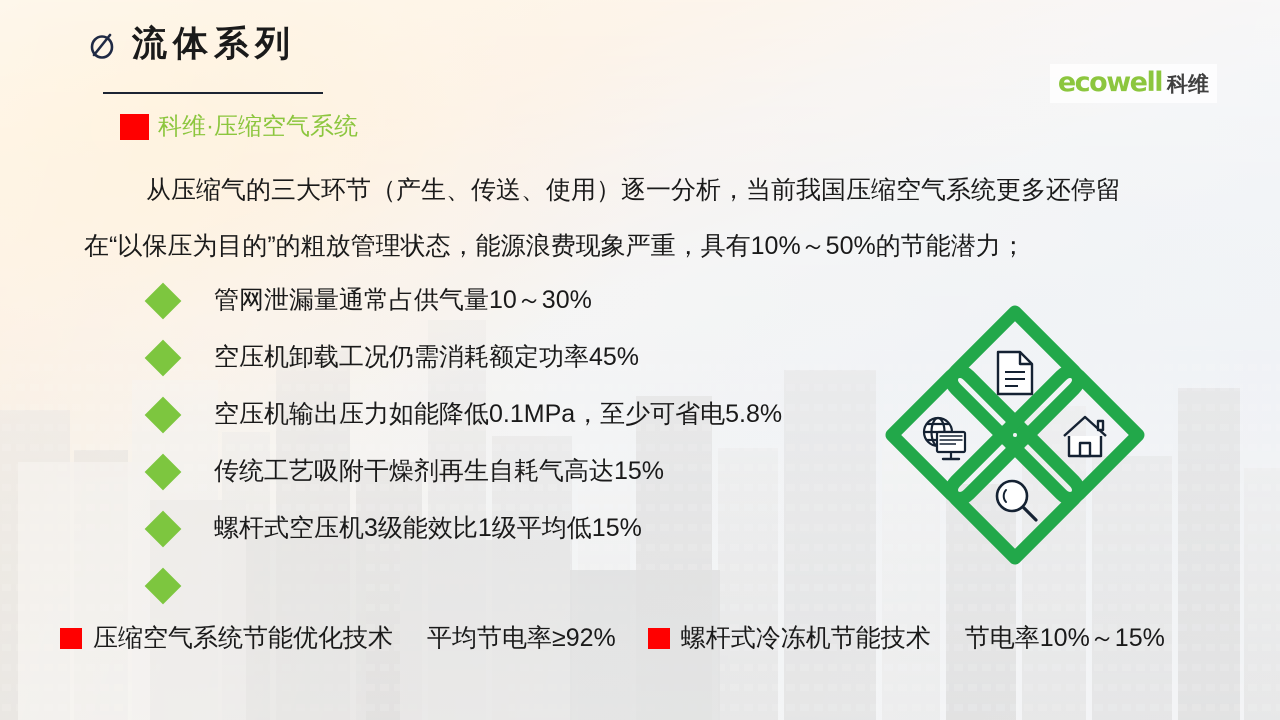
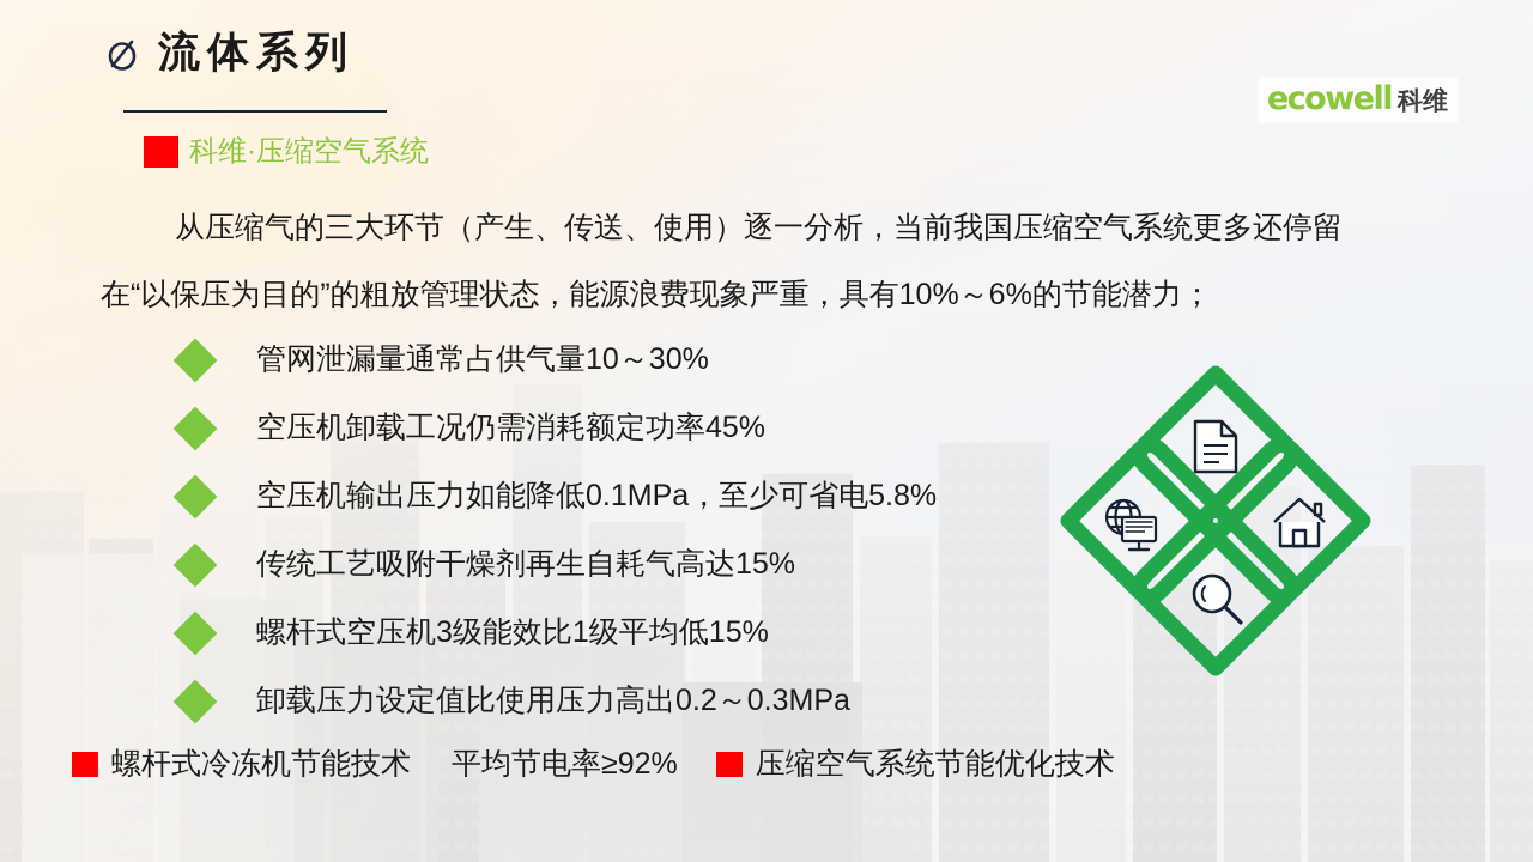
  流体系列
  ecowell
  科维
  科维·压缩空气系统
  从压缩气的三大环节（产生、传送、使用）逐一分析，当前我国压缩空气系统更多还停留
- 在“以保压为目的”的粗放管理状态，能源浪费现象严重，具有10%～50%的节能潜力；
+ 在“以保压为目的”的粗放管理状态，能源浪费现象严重，具有10%～6%的节能潜力；
  管网泄漏量通常占供气量10～30%
  空压机卸载工况仍需消耗额定功率45%
  空压机输出压力如能降低0.1MPa，至少可省电5.8%
  传统工艺吸附干燥剂再生自耗气高达15%
  螺杆式空压机3级能效比1级平均低15%
+ 卸载压力设定值比使用压力高出0.2～0.3MPa
- 压缩空气系统节能优化技术
+ 螺杆式冷冻机节能技术
  平均节电率≥92%
- 螺杆式冷冻机节能技术
+ 压缩空气系统节能优化技术
- 节电率10%～15%
